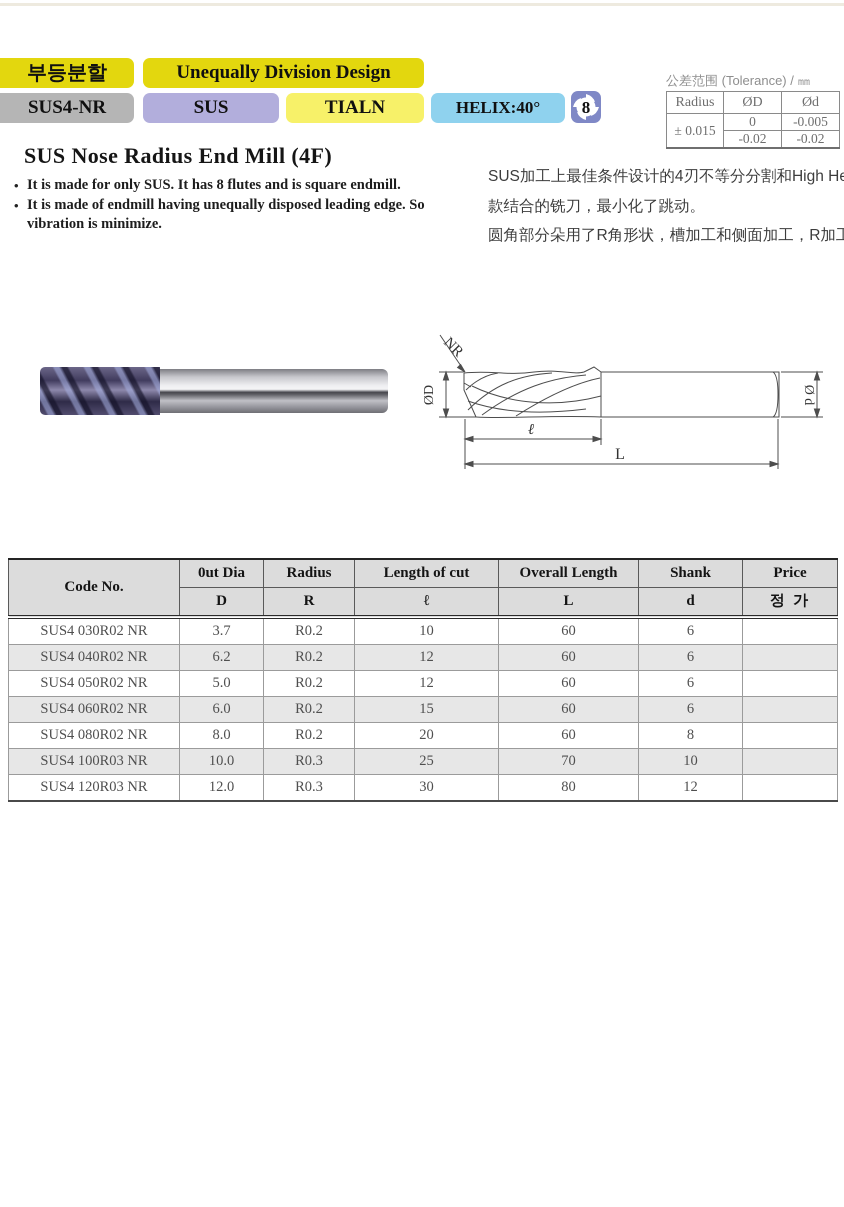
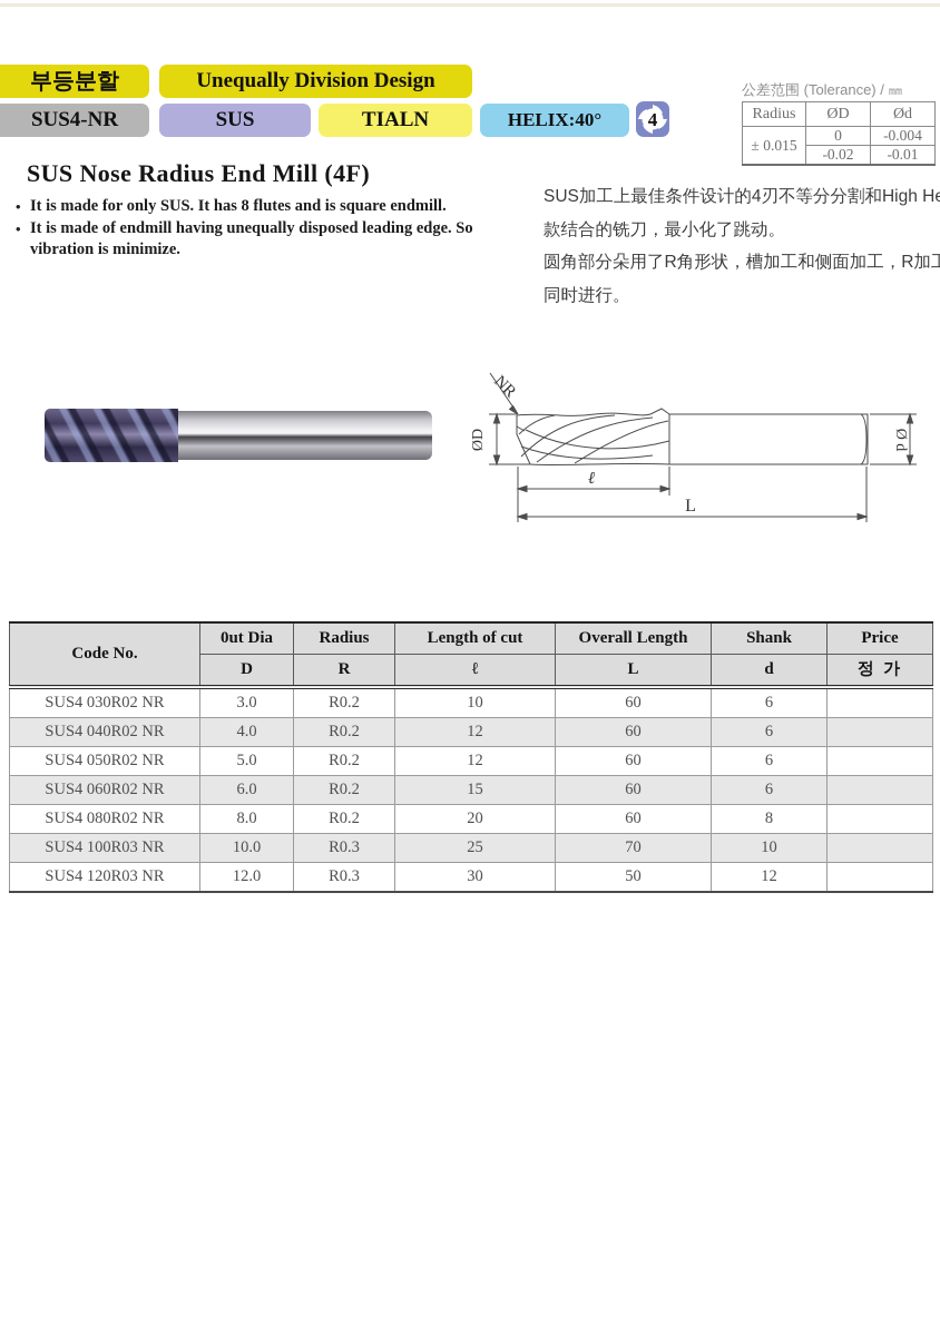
  부등분할
  Unequally Division Design
  SUS4-NR
  SUS
  TIALN
  HELIX:40°
- 8
+ 4
  公差范围 (Tolerance) / ㎜
  Radius	ØD	Ød
- ± 0.015	0	-0.005
+ ± 0.015	0	-0.004
- -0.02	-0.02
+ -0.02	-0.01
  SUS Nose Radius End Mill (4F)
  It is made for only SUS. It has 8 flutes and is square endmill.
  It is made of endmill having unequally disposed leading edge. So vibration is minimize.
  SUS加工上最佳条件设计的4刃不等分分割和High H
  款结合的铣刀，最小化了跳动。
  圆角部分朵用了R角形状，槽加工和侧面加工，R加
+ 同时进行。
  ℓ
  L
  Code No.	0ut Dia	Radius	Length of cut	Overall Length	Shank	Price
  D	R	ℓ	L	d	정 가
- SUS4 030R02 NR	3.7	R0.2	10	60	6
+ SUS4 030R02 NR	3.0	R0.2	10	60	6
- SUS4 040R02 NR	6.2	R0.2	12	60	6
+ SUS4 040R02 NR	4.0	R0.2	12	60	6
  SUS4 050R02 NR	5.0	R0.2	12	60	6
  SUS4 060R02 NR	6.0	R0.2	15	60	6
  SUS4 080R02 NR	8.0	R0.2	20	60	8
  SUS4 100R03 NR	10.0	R0.3	25	70	10
- SUS4 120R03 NR	12.0	R0.3	30	80	12
+ SUS4 120R03 NR	12.0	R0.3	30	50	12
